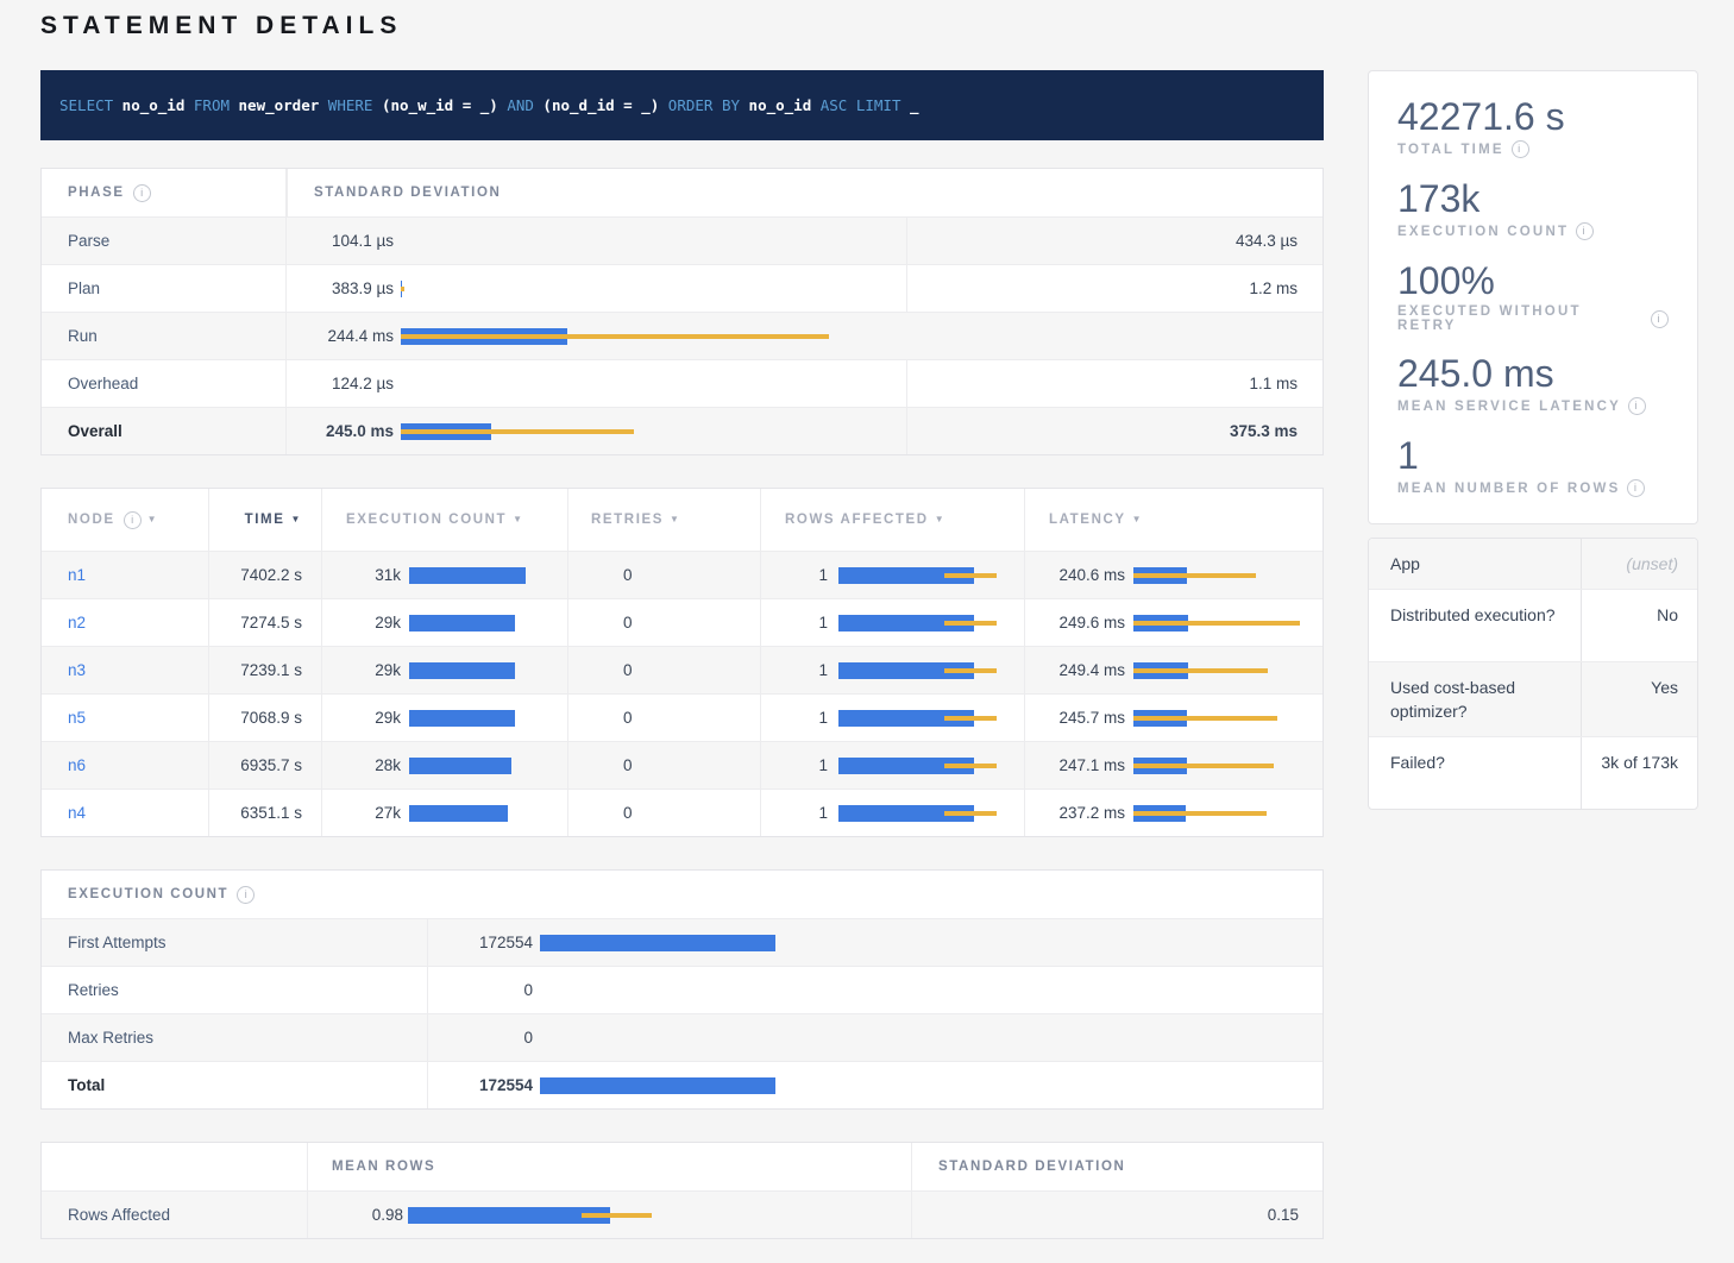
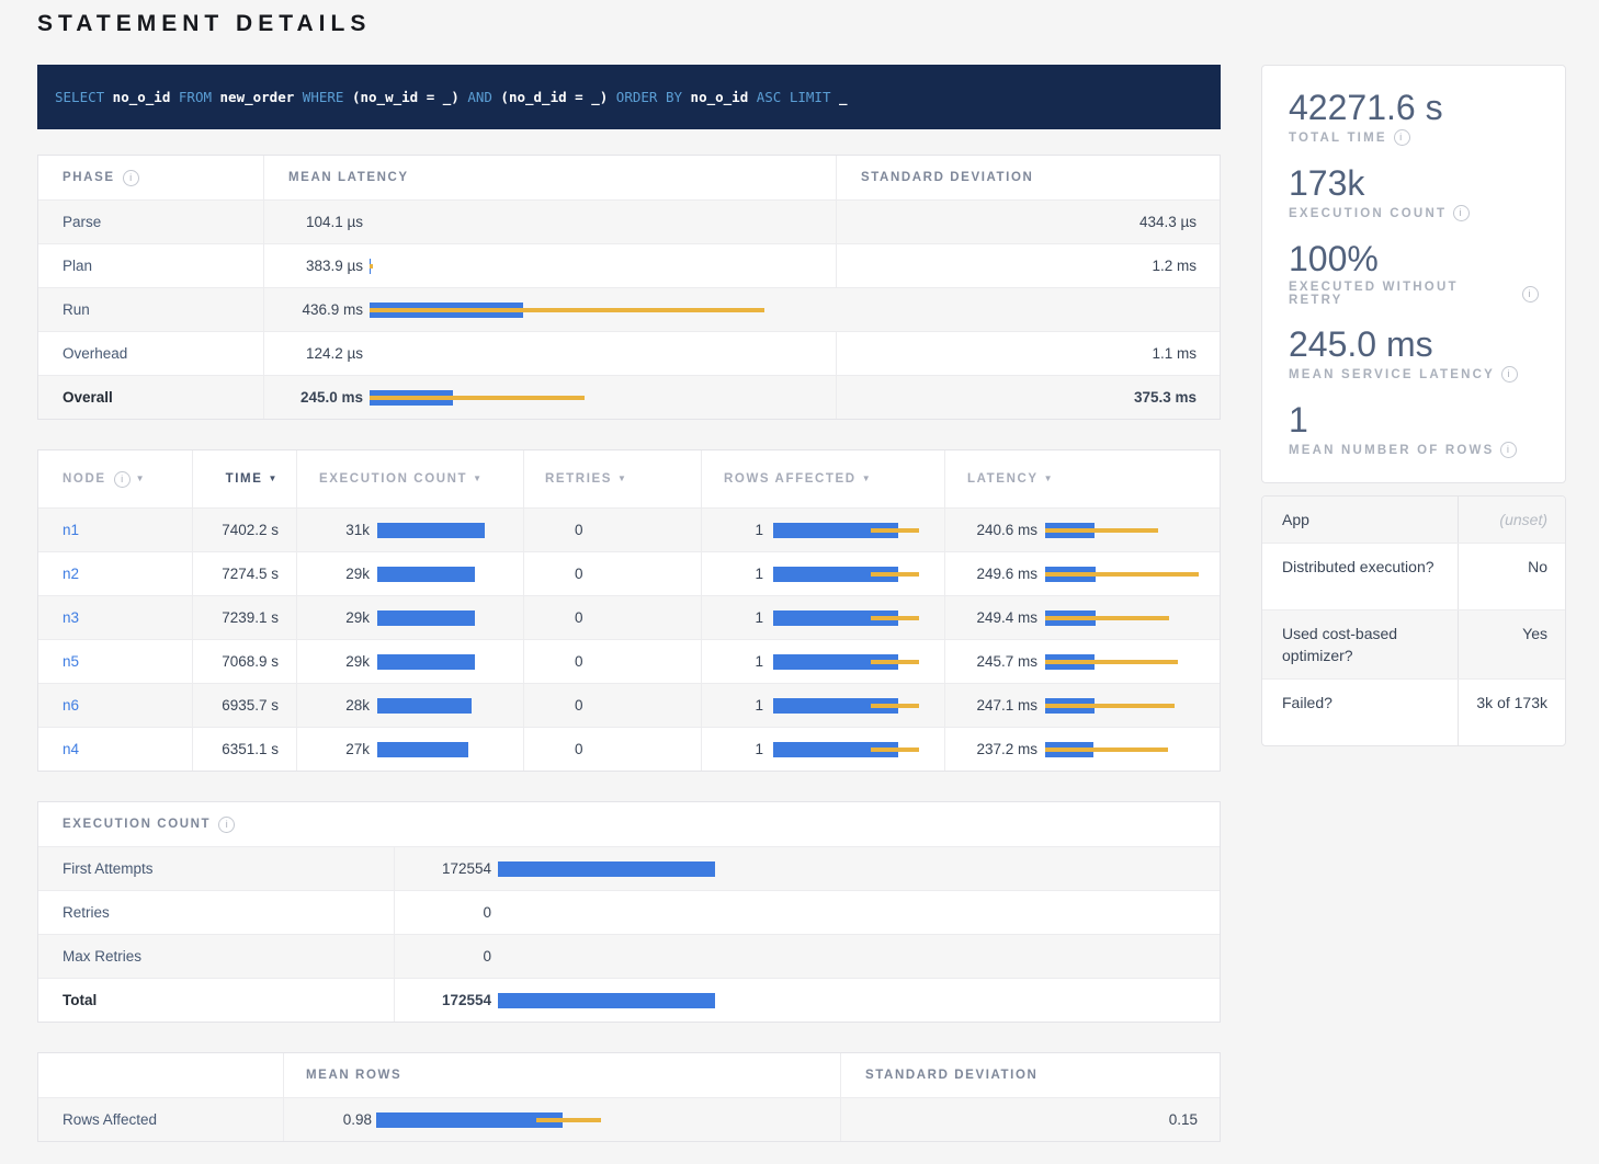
  STATEMENT DETAILS
  SELECT no_o_id FROM new_order WHERE (no_w_id = _) AND (no_d_id = _) ORDER BY no_o_id ASC LIMIT _
  PHASE
  i
+ MEAN LATENCY
  STANDARD DEVIATION
  Parse
  104.1 µs
  434.3 µs
  Plan
  383.9 µs
  1.2 ms
  Run
- 244.4 ms
+ 436.9 ms
  Overhead
  124.2 µs
  1.1 ms
  Overall
  245.0 ms
  375.3 ms
  NODE
  i
  ▼
  TIME
  ▼
  EXECUTION COUNT
  ▼
  RETRIES
  ▼
  ROWS AFFECTED
  ▼
  LATENCY
  ▼
  n1
  7402.2 s
  31k
  0
  1
  240.6 ms
  n2
  7274.5 s
  29k
  0
  1
  249.6 ms
  n3
  7239.1 s
  29k
  0
  1
  249.4 ms
  n5
  7068.9 s
  29k
  0
  1
  245.7 ms
  n6
  6935.7 s
  28k
  0
  1
  247.1 ms
  n4
  6351.1 s
  27k
  0
  1
  237.2 ms
  EXECUTION COUNT
  i
  First Attempts
  172554
  Retries
  0
  Max Retries
  0
  Total
  172554
  MEAN ROWS
  STANDARD DEVIATION
  Rows Affected
  0.98
  0.15
  42271.6 s
  TOTAL TIME
  i
  173k
  EXECUTION COUNT
  i
  100%
  EXECUTED WITHOUT RETRY
  i
  245.0 ms
  MEAN SERVICE LATENCY
  i
  1
  MEAN NUMBER OF ROWS
  i
  App
  (unset)
  Distributed execution?
  No
  Used cost-based optimizer?
  Yes
  Failed?
  3k of 173k
